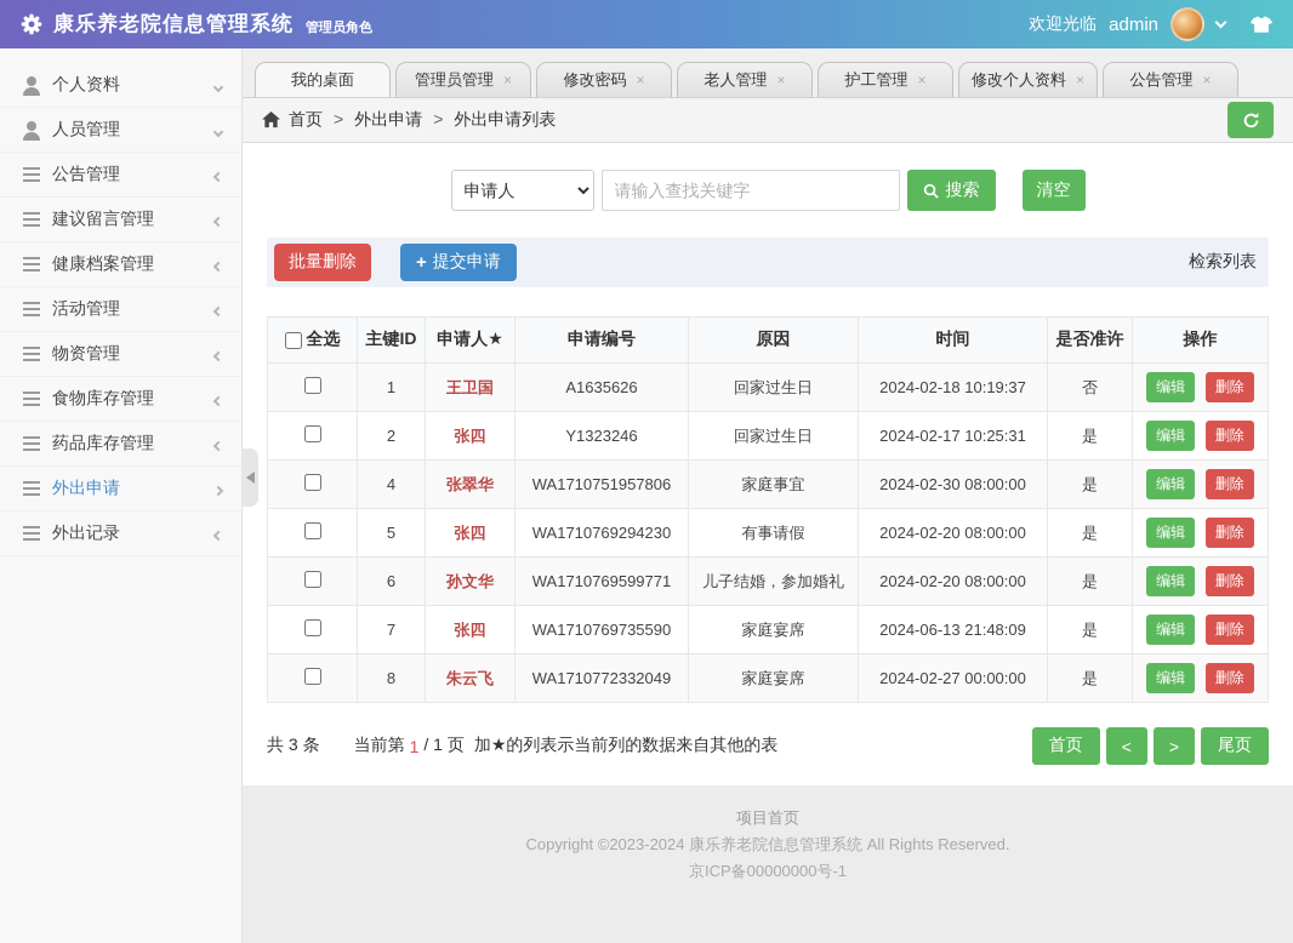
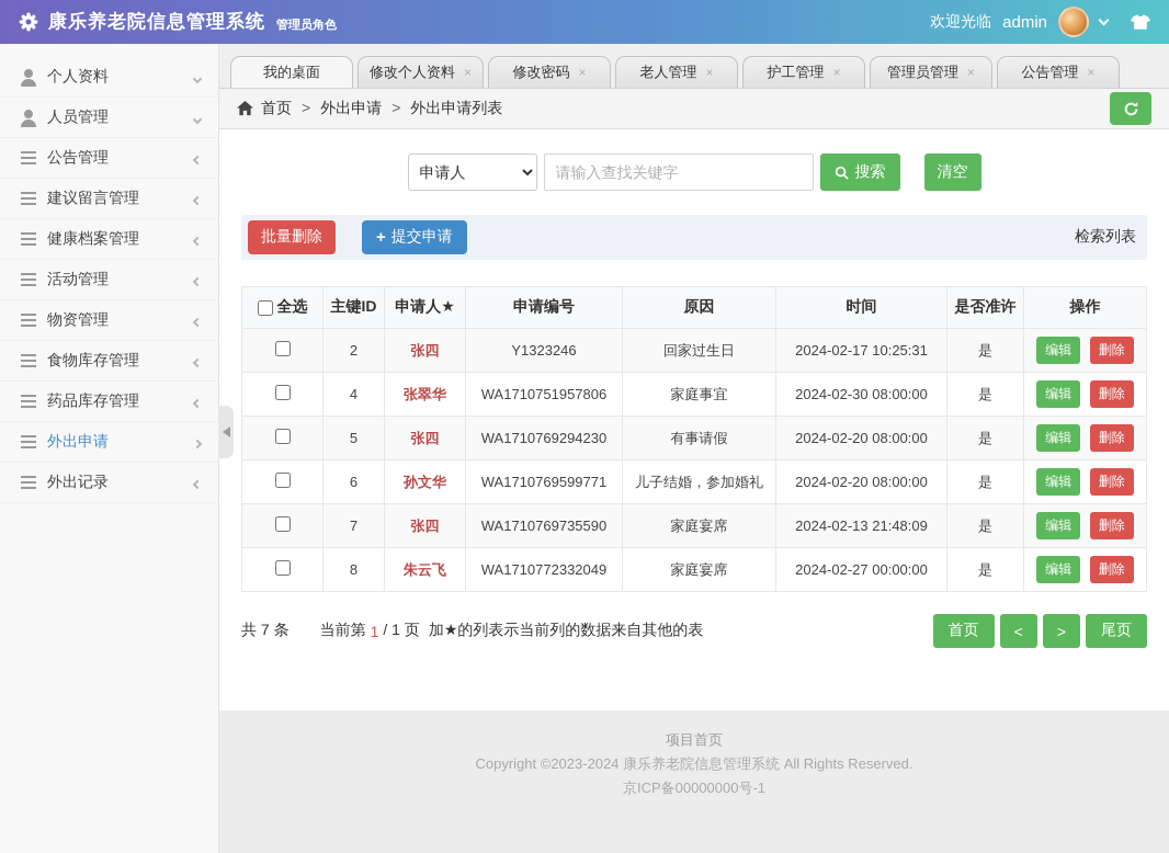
  康乐养老院信息管理系统
  管理员角色
  欢迎光临
  admin
  个人资料
  人员管理
  公告管理
  建议留言管理
  健康档案管理
  活动管理
  物资管理
  食物库存管理
  药品库存管理
  外出申请
  外出记录
  我的桌面
- 管理员管理
+ 修改个人资料
  修改密码
  老人管理
  护工管理
- 修改个人资料
+ 管理员管理
  公告管理
  首页
  外出申请
  外出申请列表
  申请人
  请输入查找关键字
  搜索
  清空
  批量删除
  提交申请
  检索列表
  全选	主键ID	申请人★	申请编号	原因	时间	是否准许	操作
- 	1	王卫国	A1635626	回家过生日	2024-02-18 10:19:37	否	编辑 删除
  	2	张四	Y1323246	回家过生日	2024-02-17 10:25:31	是	编辑 删除
  	4	张翠华	WA1710751957806	家庭事宜	2024-02-30 08:00:00	是	编辑 删除
  	5	张四	WA1710769294230	有事请假	2024-02-20 08:00:00	是	编辑 删除
  	6	孙文华	WA1710769599771	儿子结婚，参加婚礼	2024-02-20 08:00:00	是	编辑 删除
- 	7	张四	WA1710769735590	家庭宴席	2024-06-13 21:48:09	是	编辑 删除
+ 	7	张四	WA1710769735590	家庭宴席	2024-02-13 21:48:09	是	编辑 删除
  	8	朱云飞	WA1710772332049	家庭宴席	2024-02-27 00:00:00	是	编辑 删除
- 共 3 条
+ 共 7 条
  当前第
  1
  / 1 页
  加★的列表示当前列的数据来自其他的表
  首页
  <
  >
  尾页
  项目首页
  Copyright ©2023-2024 康乐养老院信息管理系统 All Rights Reserved.
  京ICP备00000000号-1
